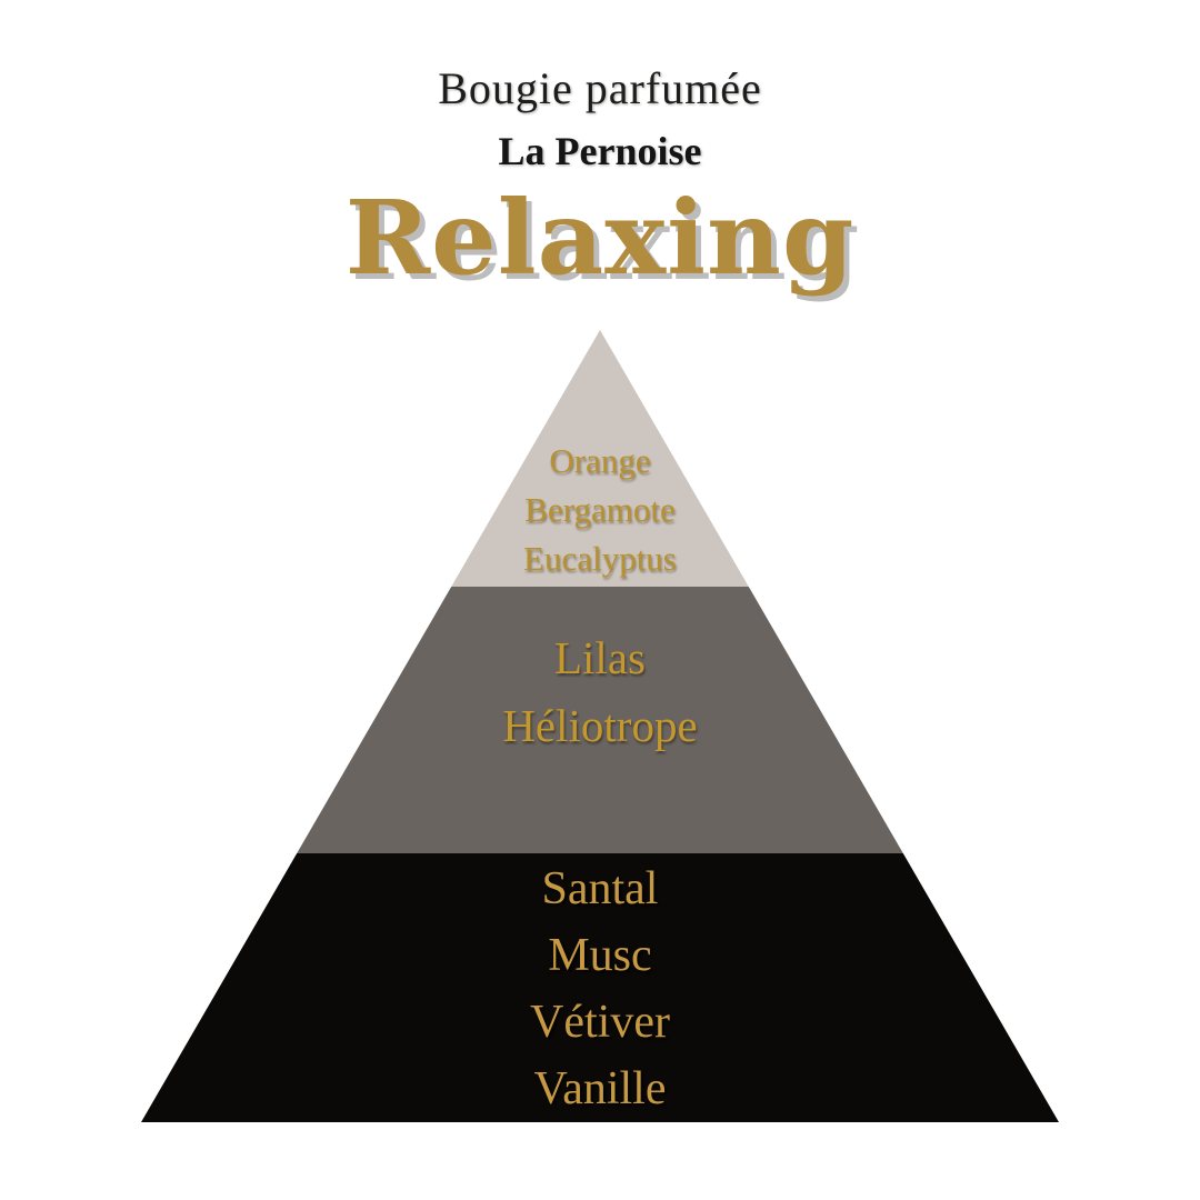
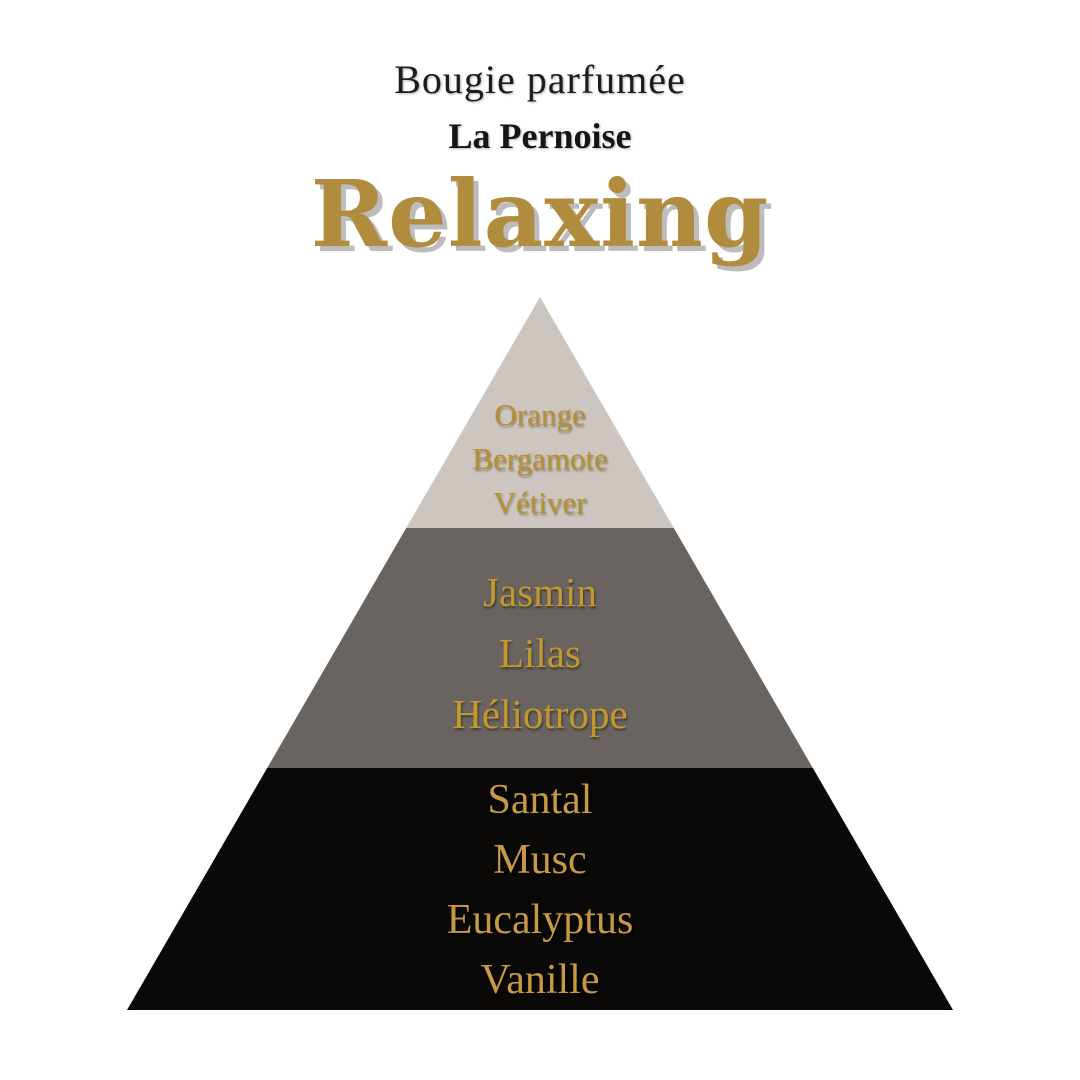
  Bougie parfumée
  La Pernoise
  Relaxing
  Orange
  Bergamote
- Eucalyptus
+ Vétiver
+ Jasmin
  Lilas
  Héliotrope
  Santal
  Musc
- Vétiver
+ Eucalyptus
  Vanille
